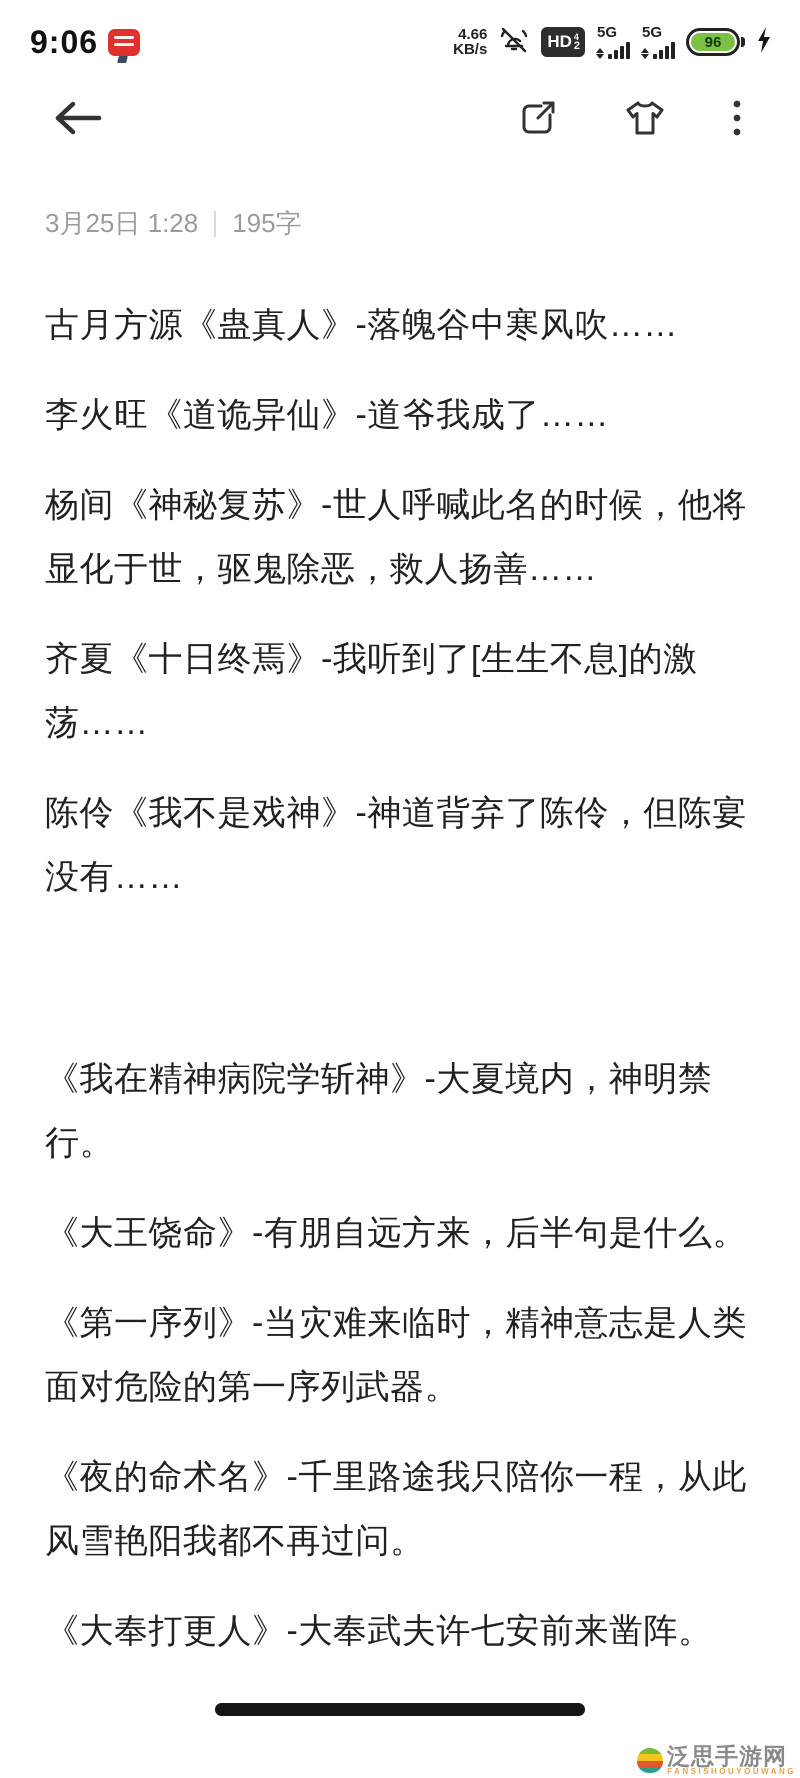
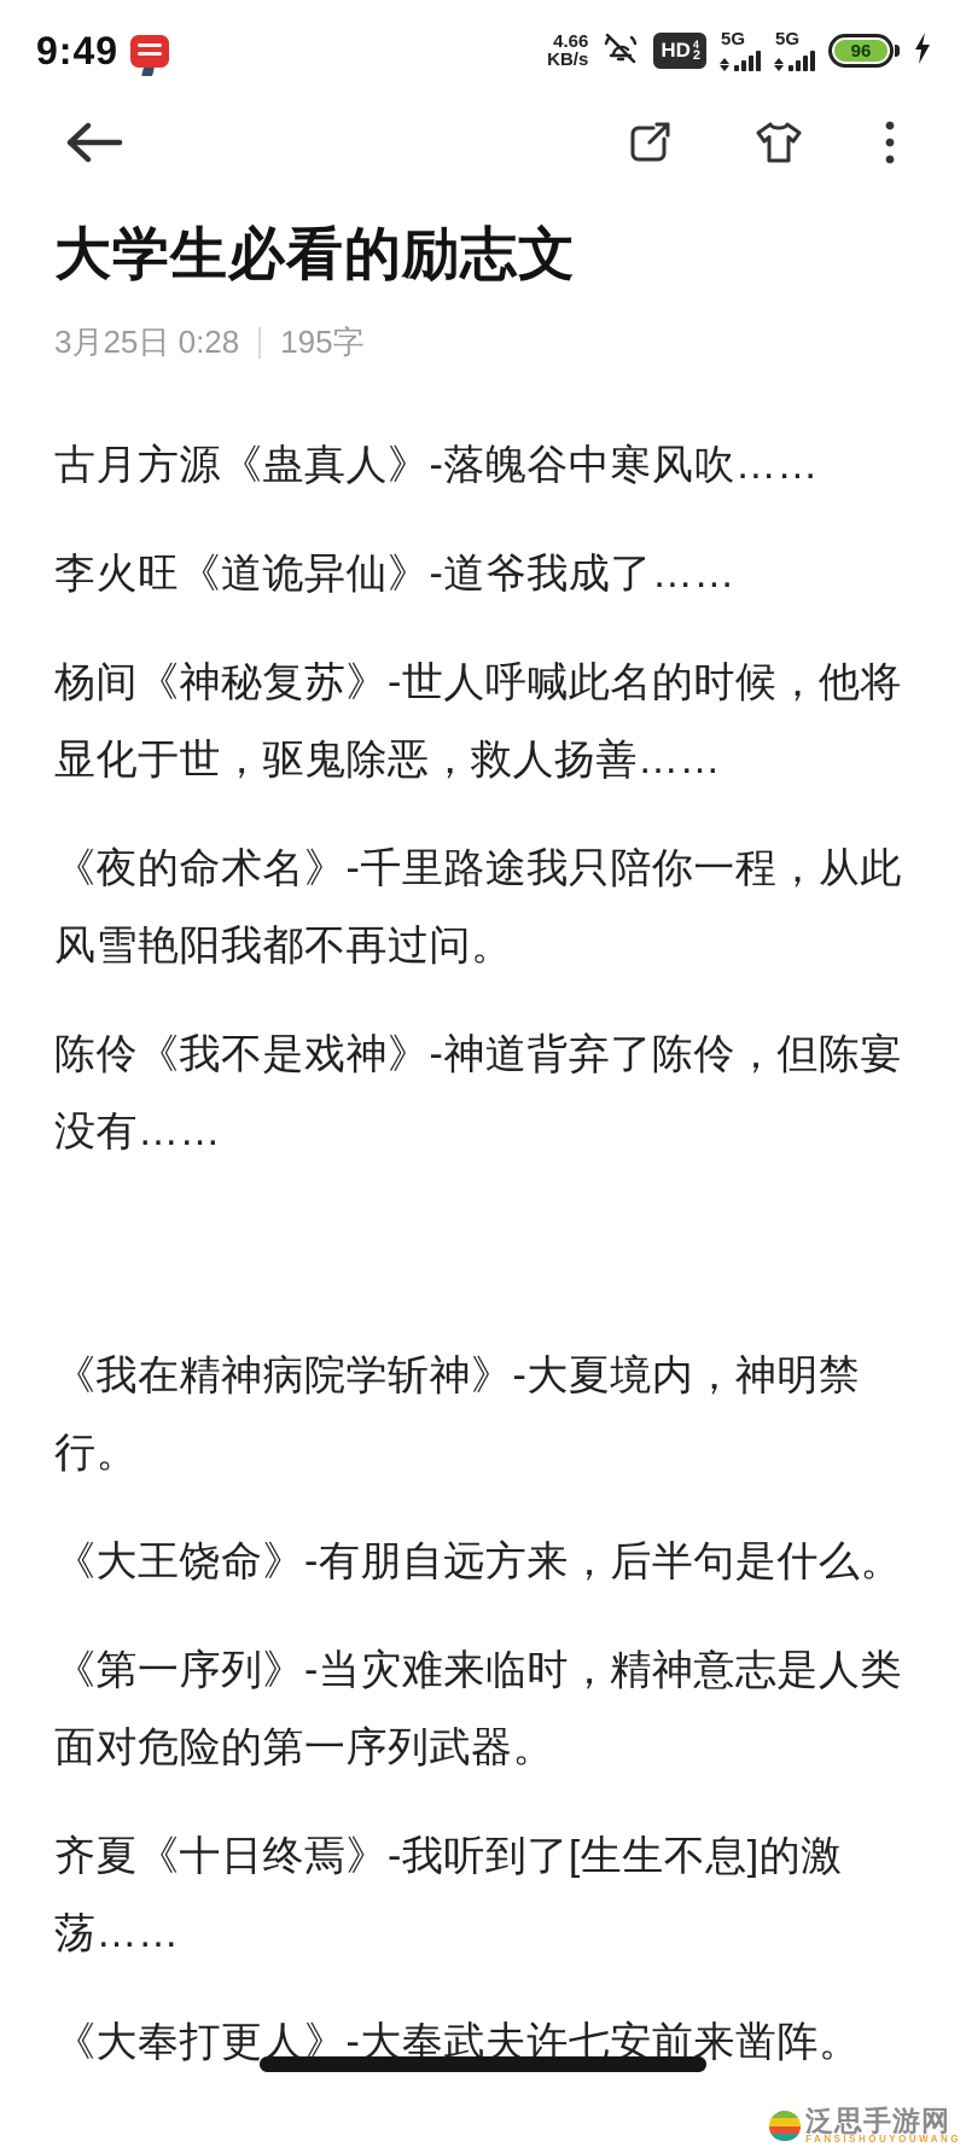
- 9:06
+ 9:49
  4.66
  KB/s
  HD
  4
  2
  5G
  5G
  96
+ 大学生必看的励志文
- 3月25日 1:28
+ 3月25日 0:28
  195字
  古月方源《蛊真人》-落魄谷中寒风吹……
  李火旺《道诡异仙》-道爷我成了……
  杨间《神秘复苏》-世人呼喊此名的时候，他将显化于世，驱鬼除恶，救人扬善……
- 齐夏《十日终焉》-我听到了[生生不息]的激荡……
+ 《夜的命术名》-千里路途我只陪你一程，从此风雪艳阳我都不再过问。
  陈伶《我不是戏神》-神道背弃了陈伶，但陈宴没有……
  《我在精神病院学斩神》-大夏境内，神明禁行。
  《大王饶命》-有朋自远方来，后半句是什么。
  《第一序列》-当灾难来临时，精神意志是人类面对危险的第一序列武器。
- 《夜的命术名》-千里路途我只陪你一程，从此风雪艳阳我都不再过问。
+ 齐夏《十日终焉》-我听到了[生生不息]的激荡……
  《大奉打更人》-大奉武夫许七安前来凿阵。
  泛思手游网
  FANSISHOUYOUWANG
